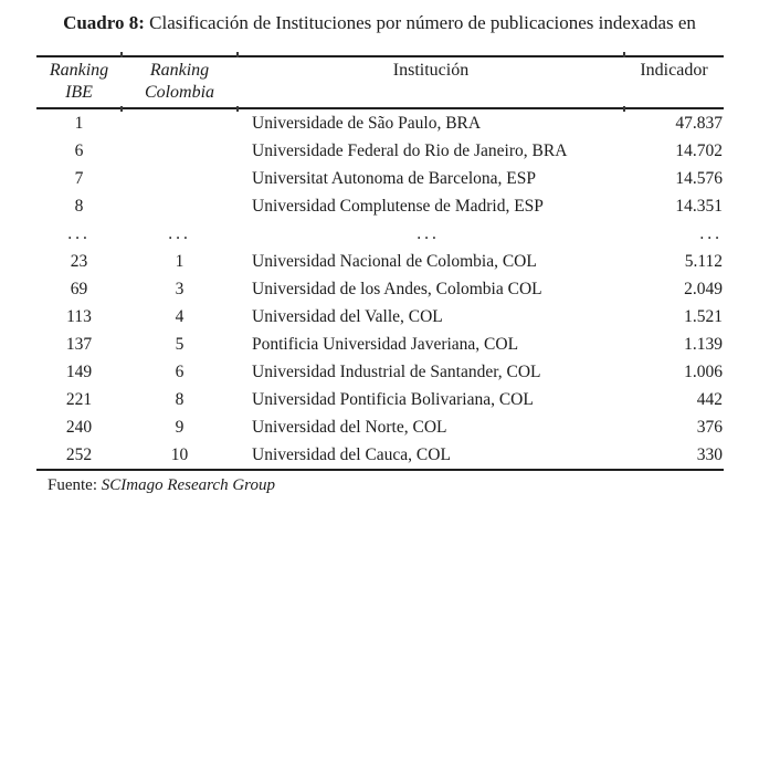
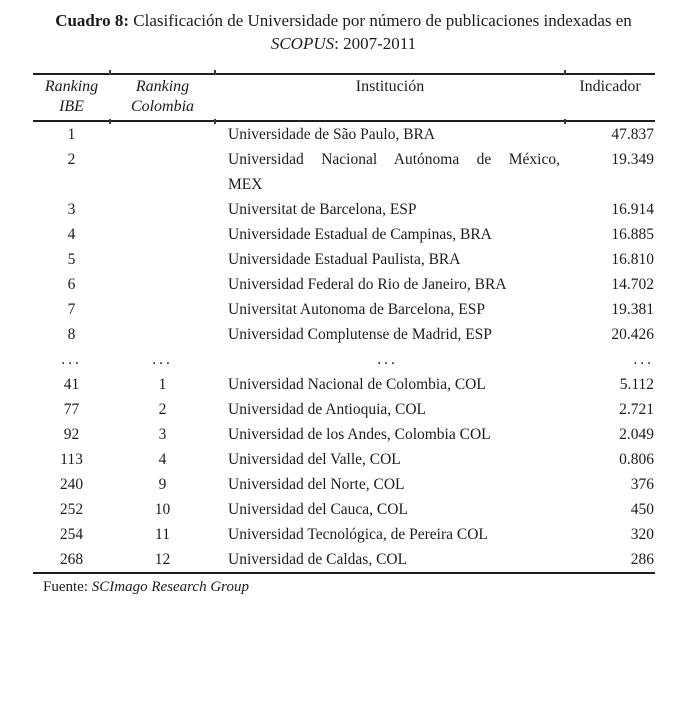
- Cuadro 8: Clasificación de Instituciones por número de publicaciones indexadas en
+ Cuadro 8: Clasificación de Universidade por número de publicaciones indexadas en
+ SCOPUS: 2007-2011
  Ranking IBE	Ranking Colombia	Institución	Indicador
  1		Universidade de São Paulo, BRA	47.837
+ 2		Universidad Nacional Autónoma de México,MEX	19.349
+ 3		Universitat de Barcelona, ESP	16.914
+ 4		Universidade Estadual de Campinas, BRA	16.885
+ 5		Universidade Estadual Paulista, BRA	16.810
- 6		Universidade Federal do Rio de Janeiro, BRA	14.702
+ 6		Universidad Federal do Rio de Janeiro, BRA	14.702
- 7		Universitat Autonoma de Barcelona, ESP	14.576
+ 7		Universitat Autonoma de Barcelona, ESP	19.381
- 8		Universidad Complutense de Madrid, ESP	14.351
+ 8		Universidad Complutense de Madrid, ESP	20.426
  ...	...	...	...
- 23	1	Universidad Nacional de Colombia, COL	5.112
+ 41	1	Universidad Nacional de Colombia, COL	5.112
+ 77	2	Universidad de Antioquia, COL	2.721
- 69	3	Universidad de los Andes, Colombia COL	2.049
+ 92	3	Universidad de los Andes, Colombia COL	2.049
- 113	4	Universidad del Valle, COL	1.521
+ 113	4	Universidad del Valle, COL	0.806
- 137	5	Pontificia Universidad Javeriana, COL	1.139
- 149	6	Universidad Industrial de Santander, COL	1.006
- 221	8	Universidad Pontificia Bolivariana, COL	442
  240	9	Universidad del Norte, COL	376
- 252	10	Universidad del Cauca, COL	330
+ 252	10	Universidad del Cauca, COL	450
+ 254	11	Universidad Tecnológica, de Pereira COL	320
+ 268	12	Universidad de Caldas, COL	286
  Fuente: SCImago Research Group
